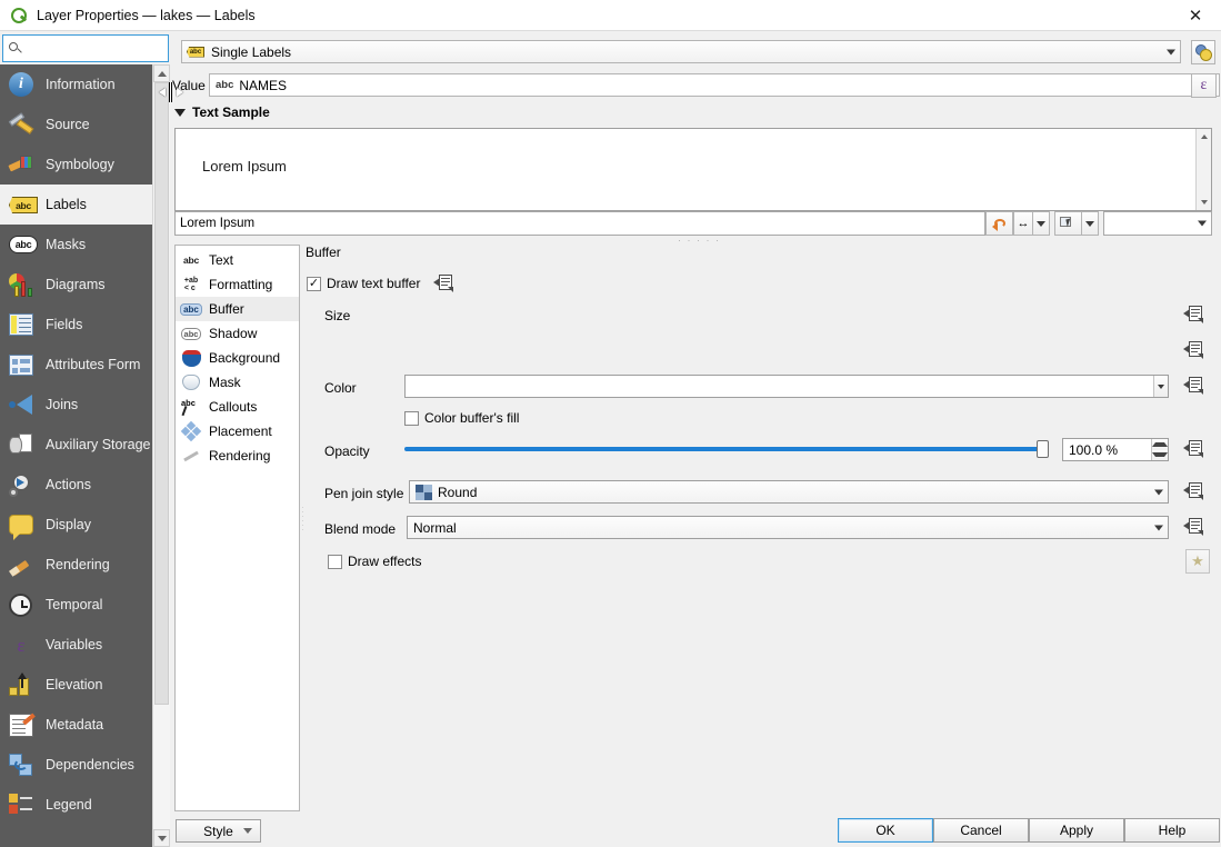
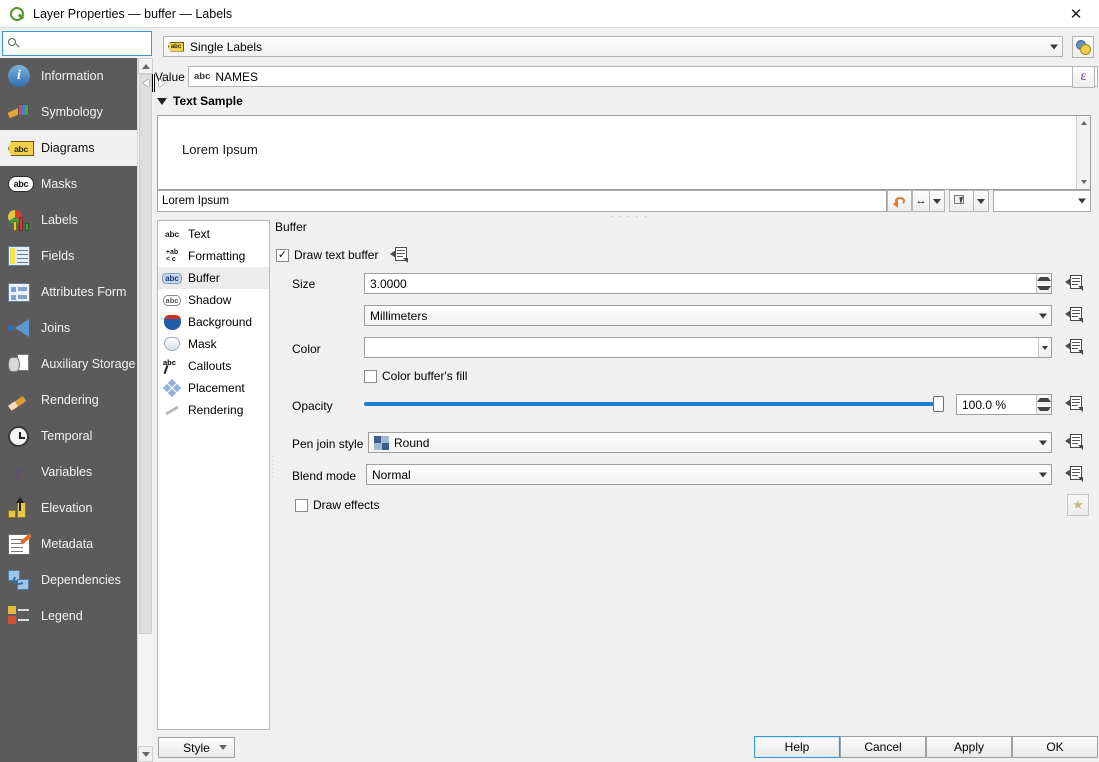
- Layer Properties — lakes — Labels
+ Layer Properties — buffer — Labels
  ✕
  i
  Information
- Source
  Symbology
  abc
- Labels
+ Diagrams
  abc
  Masks
- Diagrams
+ Labels
  Fields
  Attributes Form
  Joins
  Auxiliary Storage
- Actions
- Display
  Rendering
  Temporal
  ε
  Variables
  Elevation
  Metadata
  Dependencies
  Legend
  Single Labels
  Value
  abc
  NAMES
  ε
  Text Sample
  Lorem Ipsum
  Lorem Ipsum
  ↔
  · · · · ·
  ·
  ·
  ·
  ·
  ·
  ·
  abc
  Text
  Formatting
  abc
  Buffer
  abc
  Shadow
  Background
  Mask
  abc
  Callouts
  Placement
  Rendering
  Buffer
  Draw text buffer
  Size
+ 3.0000
+ Millimeters
  Color
  Color buffer's fill
  Opacity
  100.0 %
  Pen join style
  Round
  Blend mode
  Normal
  Draw effects
  ★
  Style
- OK
+ Help
  Cancel
  Apply
- Help
+ OK
